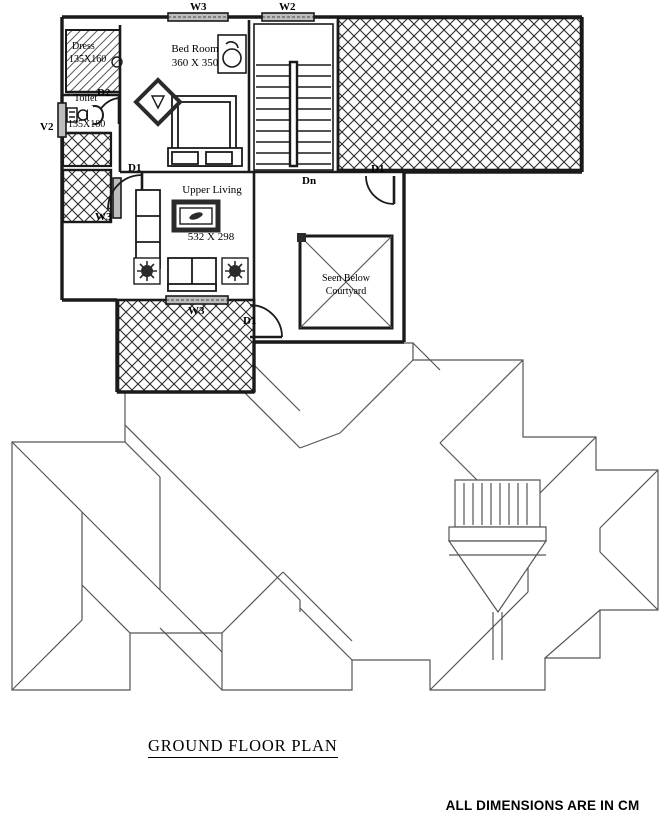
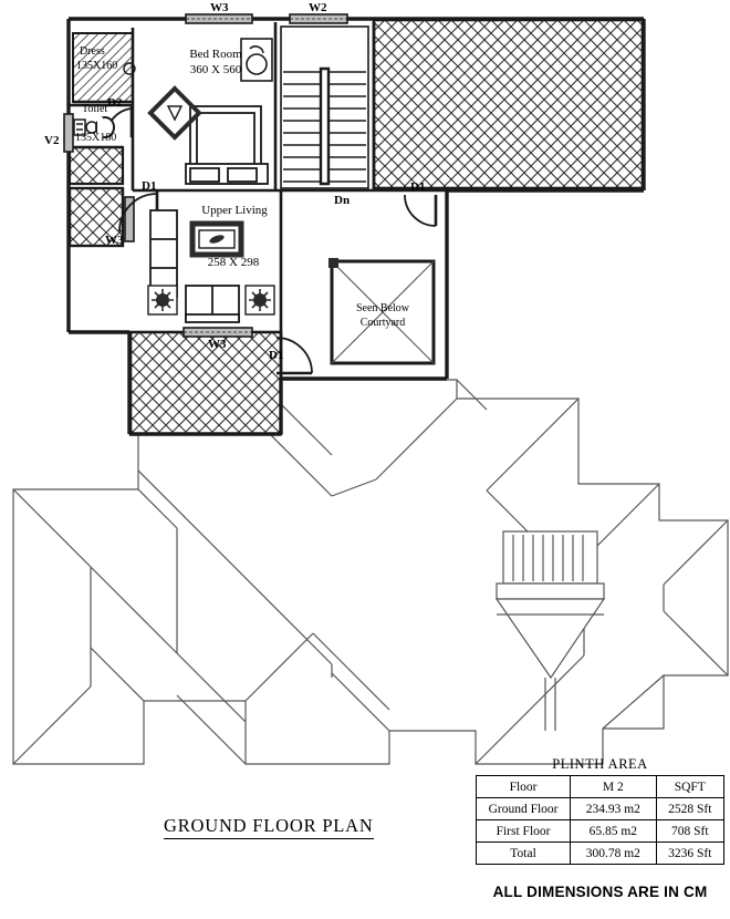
  W3
  W2
  V2
  W3
  W3
  D2
  D1
  D1
  D1
  Dn
  Bed Room
- 360 X 350
+ 360 X 560
  Upper Living
- 532 X 298
+ 258 X 298
  Dress
  135X160
  Toilet
  135X180
  Seen Below
  Courtyard
  GROUND FLOOR PLAN
+ PLINTH AREA
+ Floor	M 2	SQFT
+ Ground Floor	234.93 m2	2528 Sft
+ First Floor	65.85 m2	708 Sft
+ Total	300.78 m2	3236 Sft
  ALL DIMENSIONS ARE IN CM
